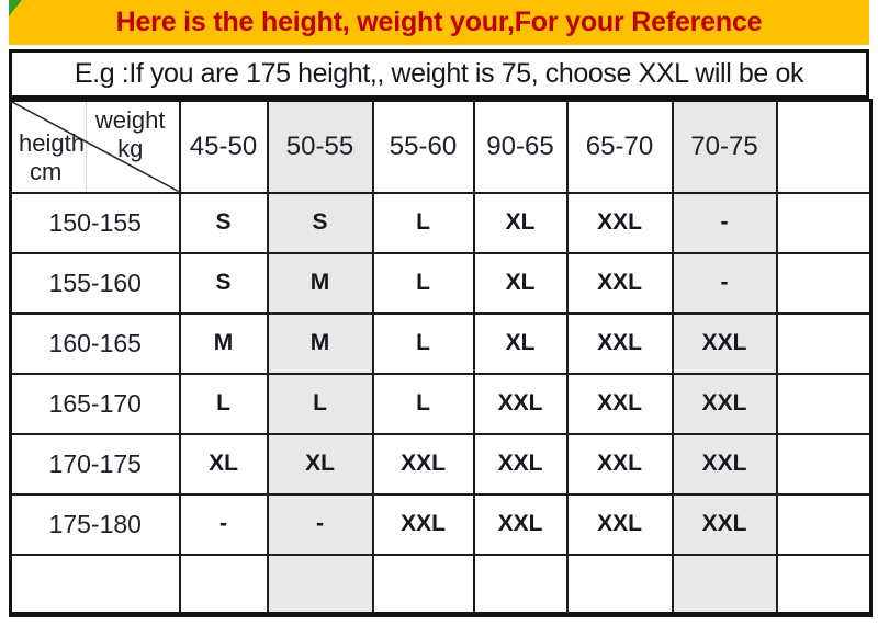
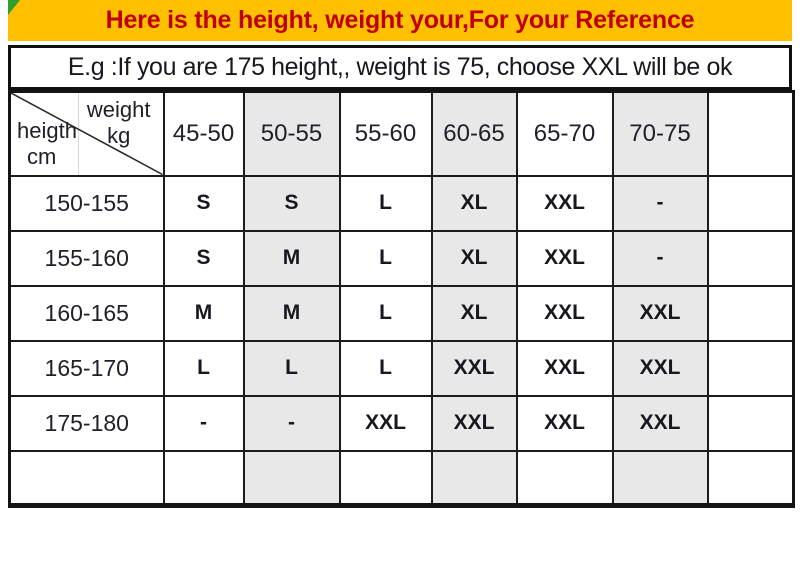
  Here is the height, weight your,For your Reference
  E.g :If you are 175 height,, weight is 75, choose XXL will be ok
- weight kg heigth cm	45-50	50-55	55-60	90-65	65-70	70-75
+ weight kg heigth cm	45-50	50-55	55-60	60-65	65-70	70-75
  150-155	S	S	L	XL	XXL	-
  155-160	S	M	L	XL	XXL	-
  160-165	M	M	L	XL	XXL	XXL
  165-170	L	L	L	XXL	XXL	XXL
- 170-175	XL	XL	XXL	XXL	XXL	XXL
  175-180	-	-	XXL	XXL	XXL	XXL
